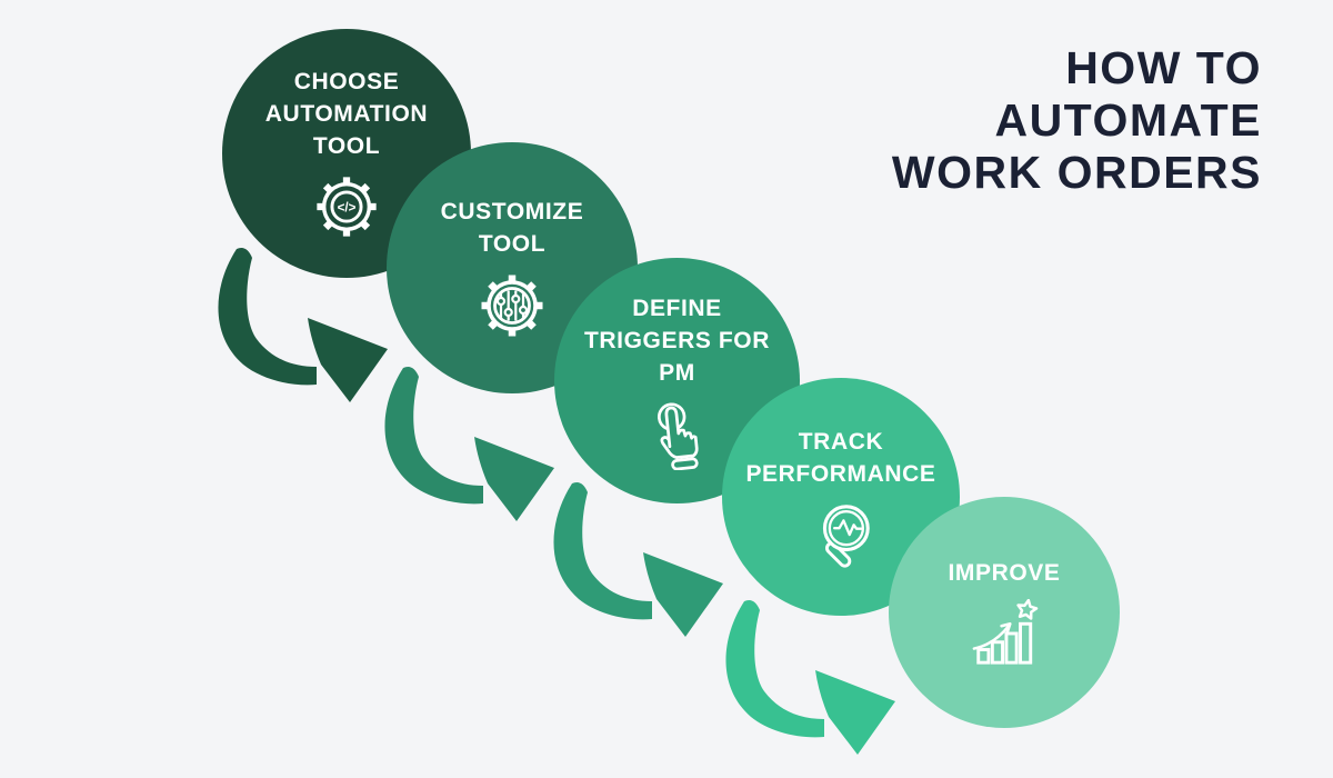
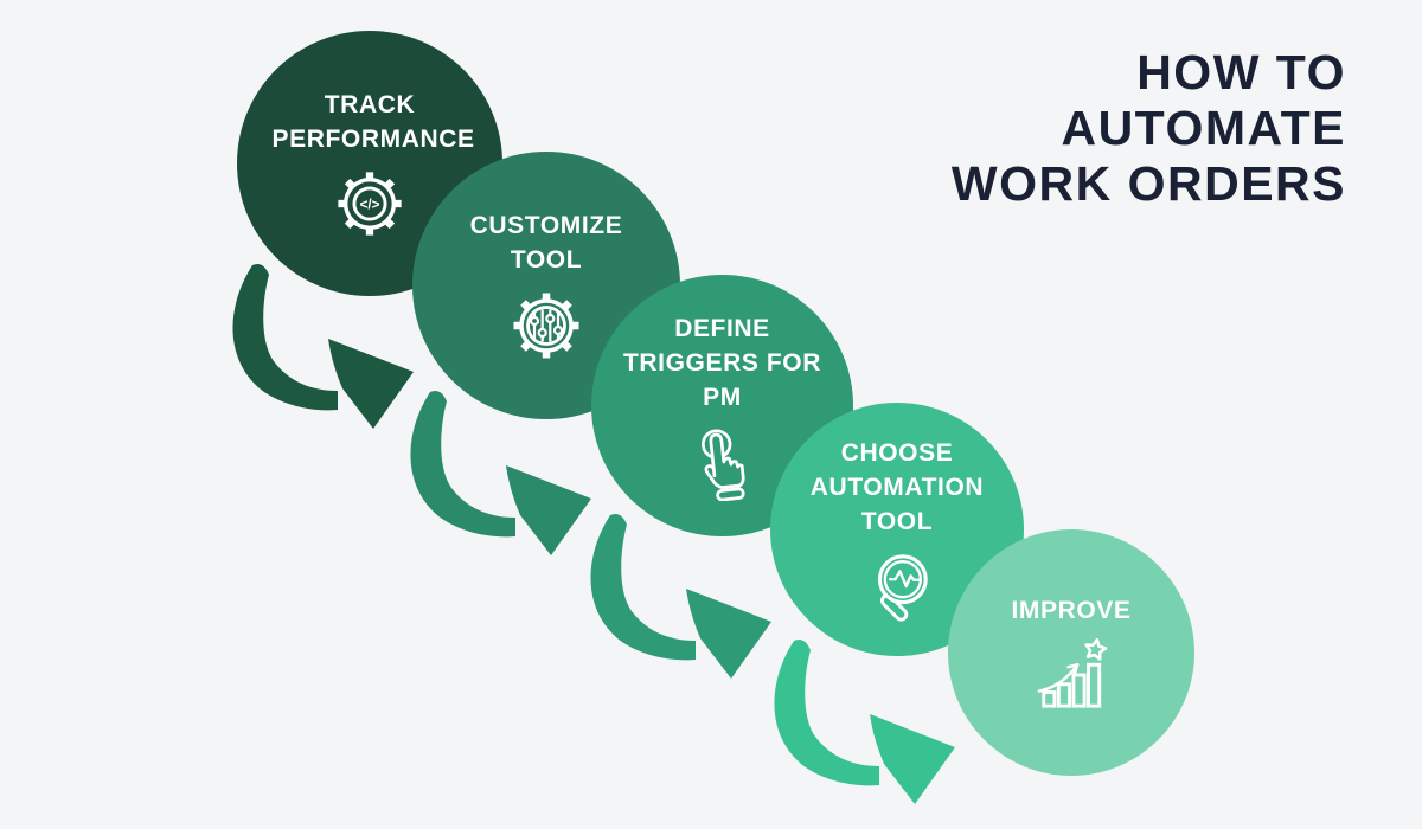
  HOW TO
  AUTOMATE
  WORK ORDERS
- CHOOSE AUTOMATION TOOL
+ TRACK PERFORMANCE
  </>
  CUSTOMIZE TOOL
  DEFINE TRIGGERS FOR PM
- TRACK PERFORMANCE
+ CHOOSE AUTOMATION TOOL
  IMPROVE
